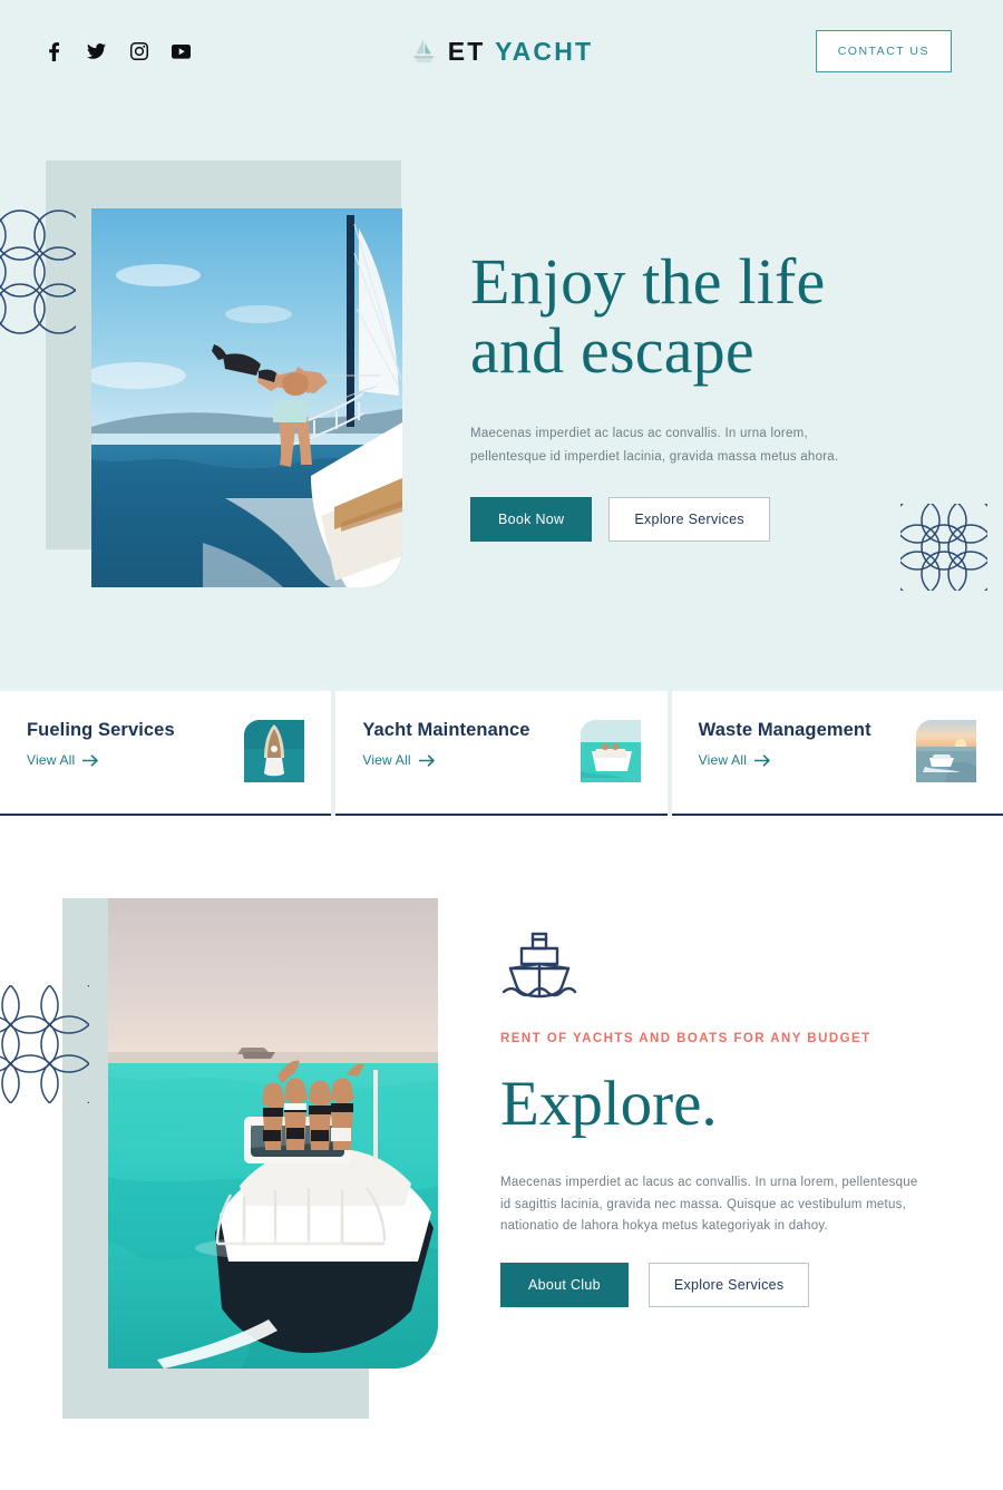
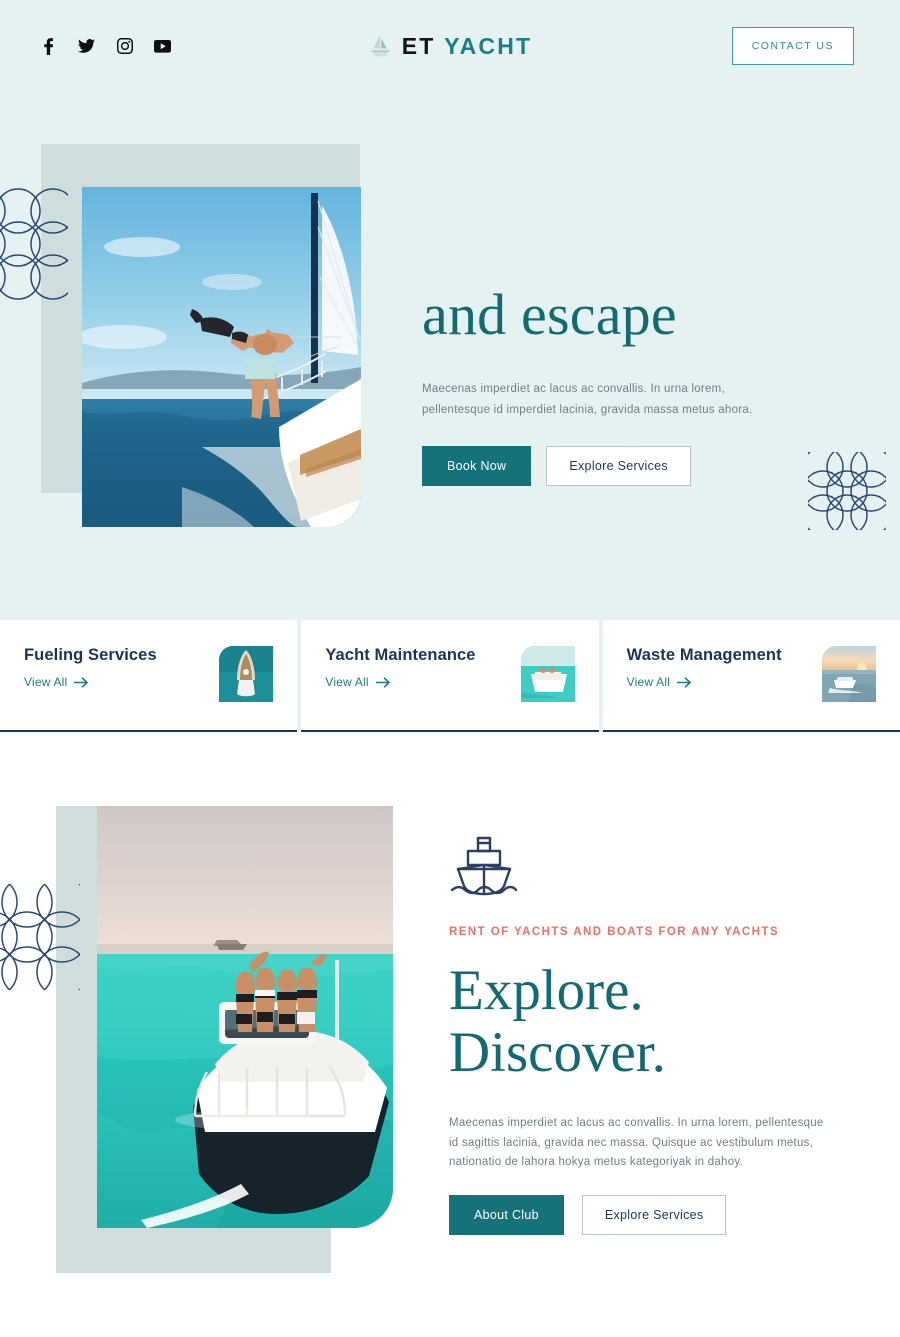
  ET YACHT
  CONTACT US
- Enjoy the life
  and escape
  Maecenas imperdiet ac lacus ac convallis. In urna lorem, pellentesque id imperdiet lacinia, gravida massa metus ahora.
  Book Now
  Explore Services
  Fueling Services
  View All
  Yacht Maintenance
  View All
  Waste Management
  View All
- RENT OF YACHTS AND BOATS FOR ANY BUDGET
+ RENT OF YACHTS AND BOATS FOR ANY YACHTS
  Explore.
+ Discover.
  Maecenas imperdiet ac lacus ac convallis. In urna lorem, pellentesque id sagittis lacinia, gravida nec massa. Quisque ac vestibulum metus, nationatio de lahora hokya metus kategoriyak in dahoy.
  About Club
  Explore Services
